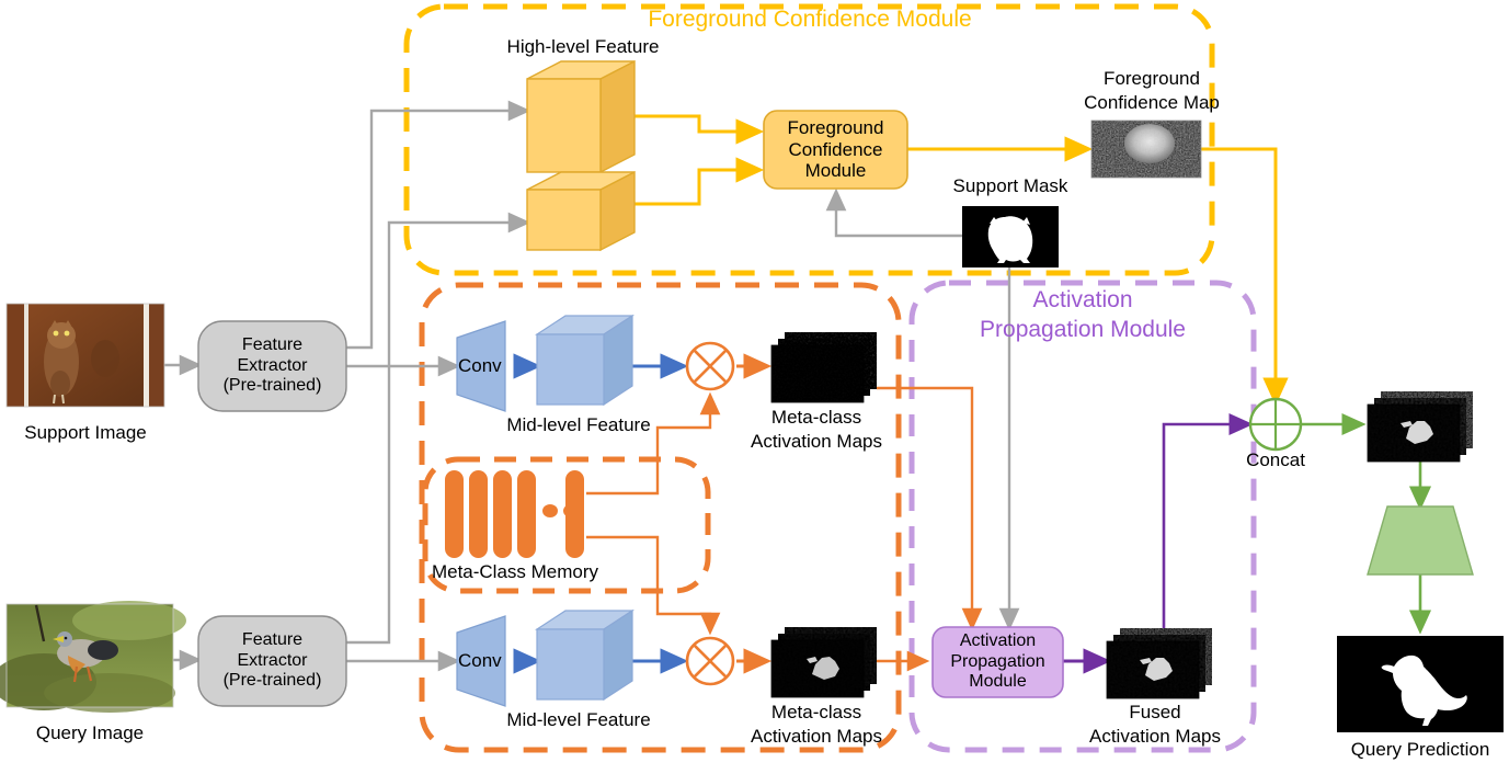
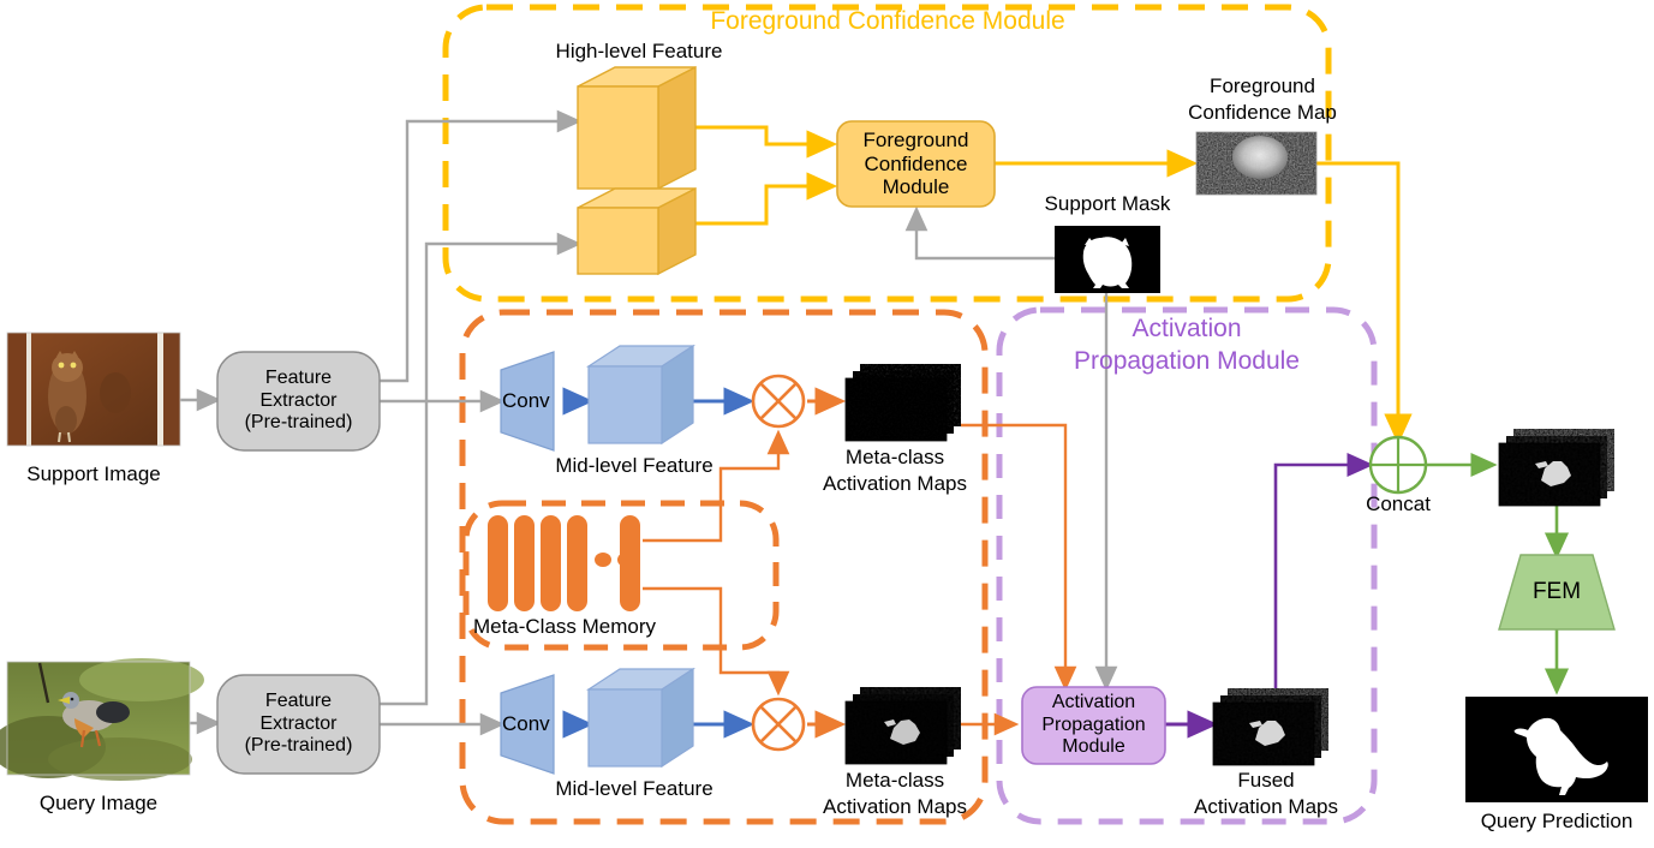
  Foreground Confidence Module
  Activation
  Propagation Module
  Support Image
  Query Image
  Feature
  Extractor
  (Pre-trained)
  Feature
  Extractor
  (Pre-trained)
  High-level Feature
  Foreground
  Confidence
  Module
  Support Mask
  Foreground
  Confidence Map
  Conv
  Conv
  Mid-level Feature
  Mid-level Feature
  Meta-Class Memory
  Meta-class
  Activation Maps
  Meta-class
  Activation Maps
  Activation
  Propagation
  Module
  Fused
  Activation Maps
  Concat
+ FEM
  Query Prediction
